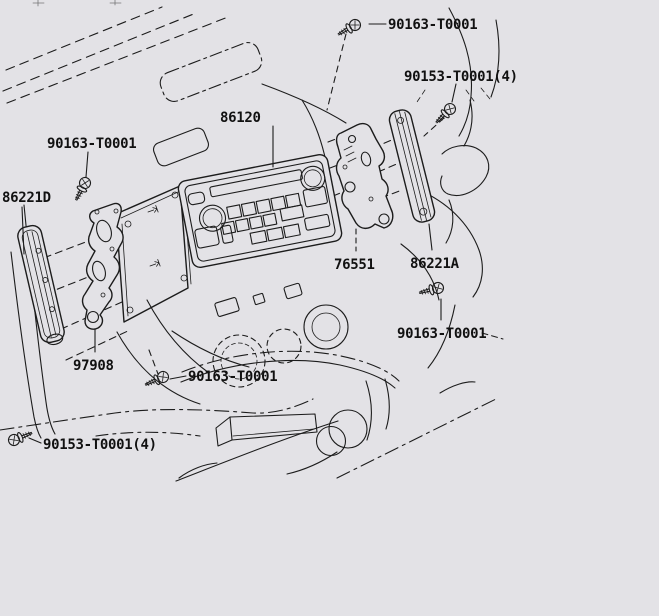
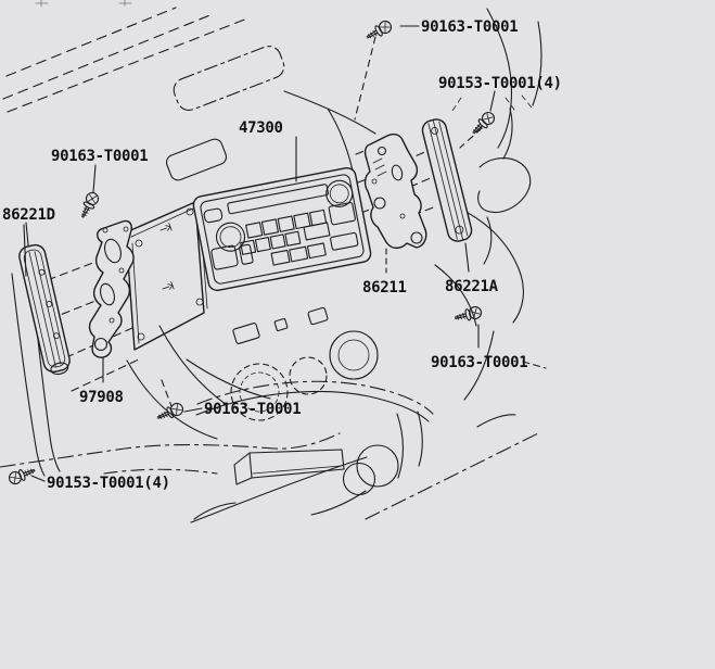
  90163-T0001
  90153-T0001(4)
- 86120
+ 47300
  90163-T0001
  86221D
- 76551
+ 86211
  86221A
  90163-T0001
  97908
  90163-T0001
  90153-T0001(4)
